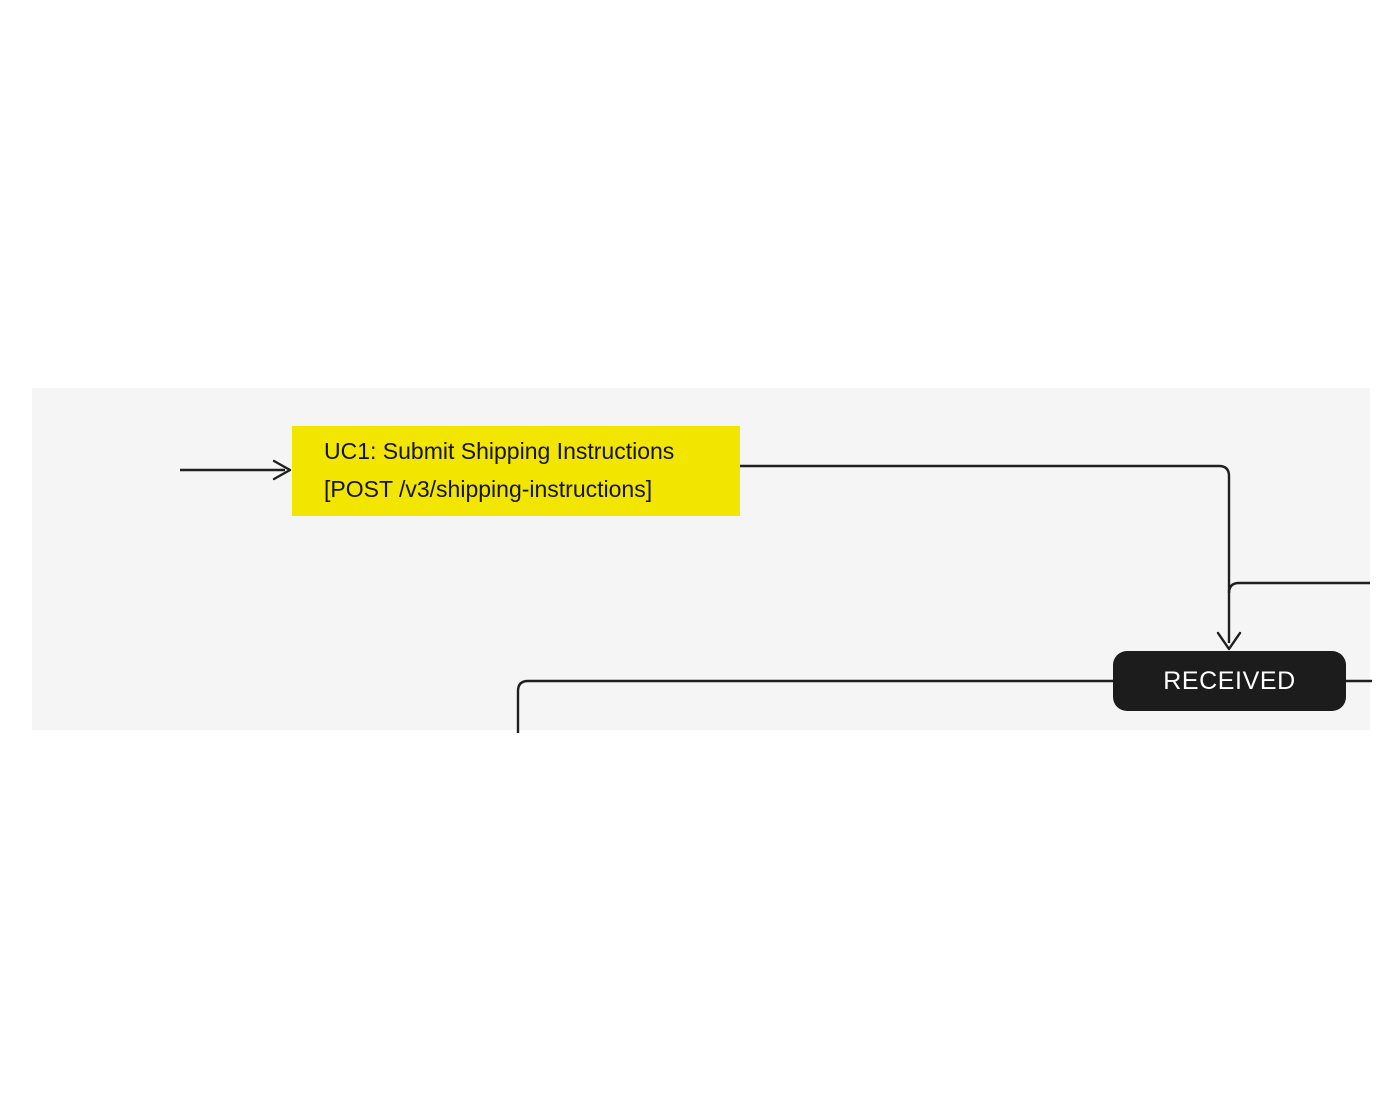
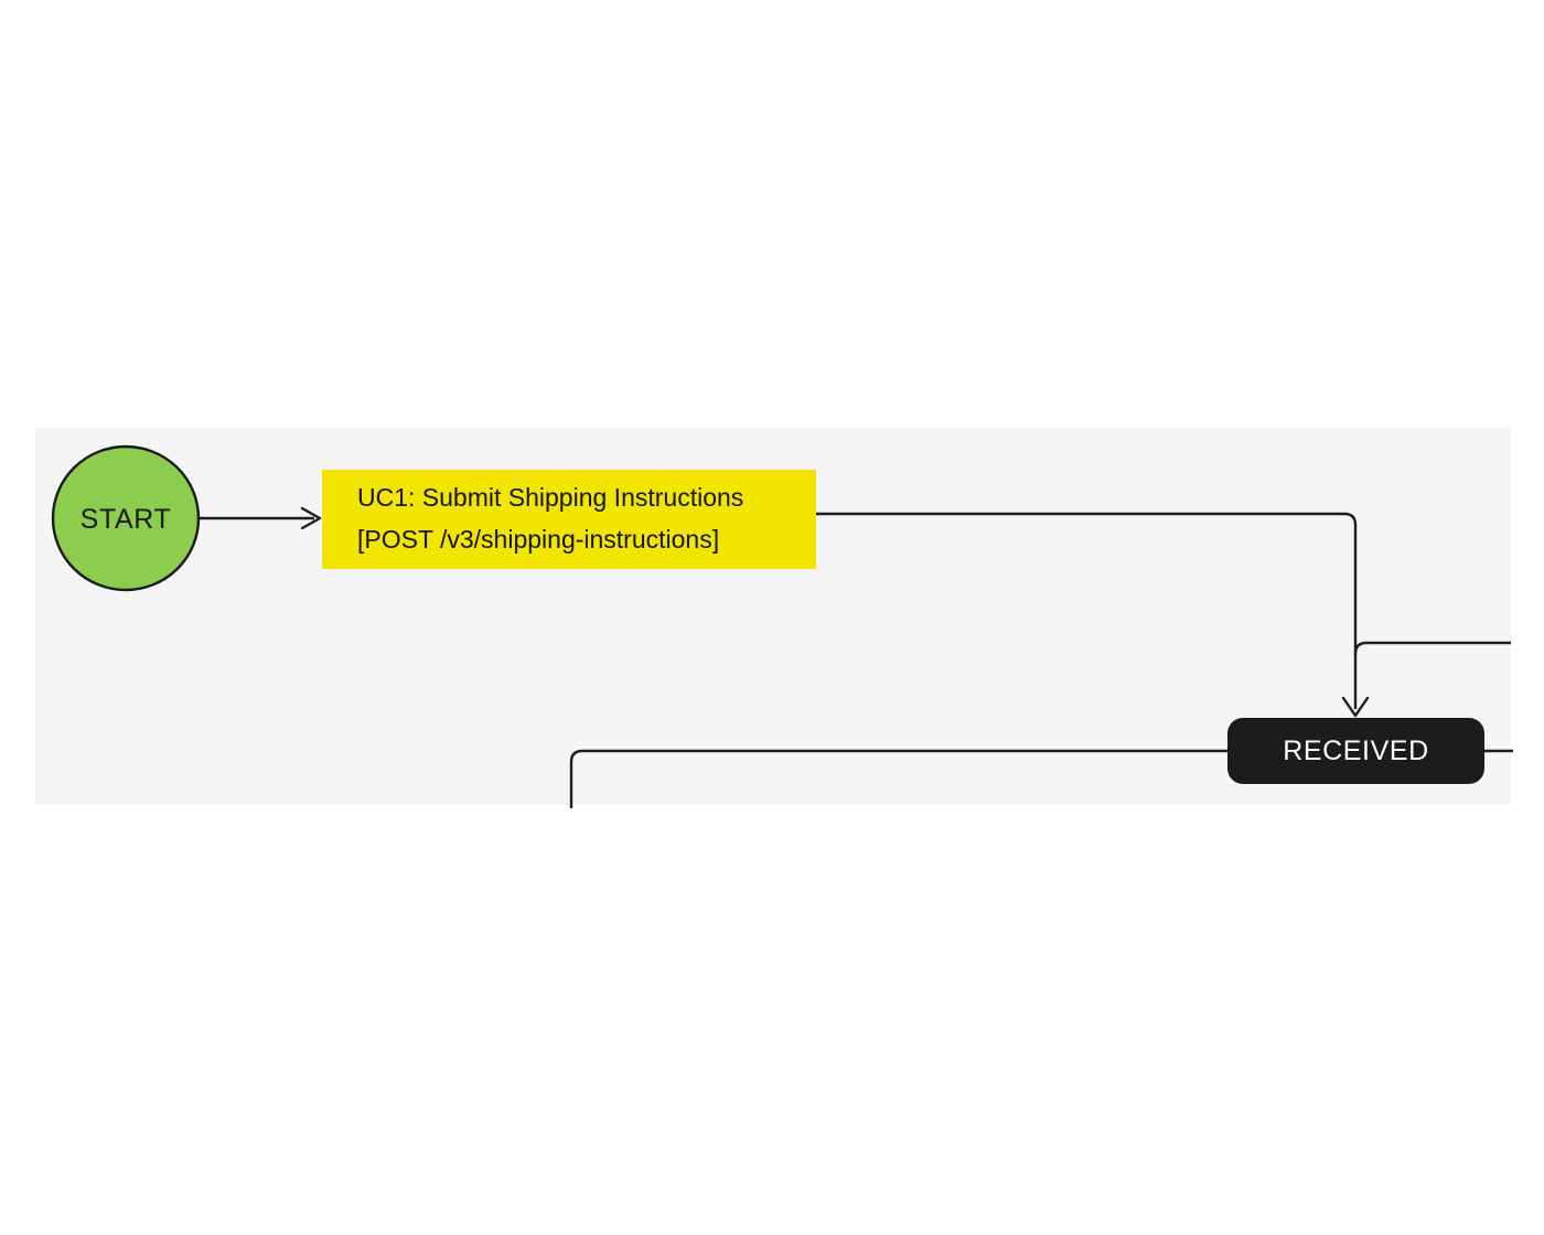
+ START
  UC1: Submit Shipping Instructions
  [POST /v3/shipping-instructions]
  RECEIVED
